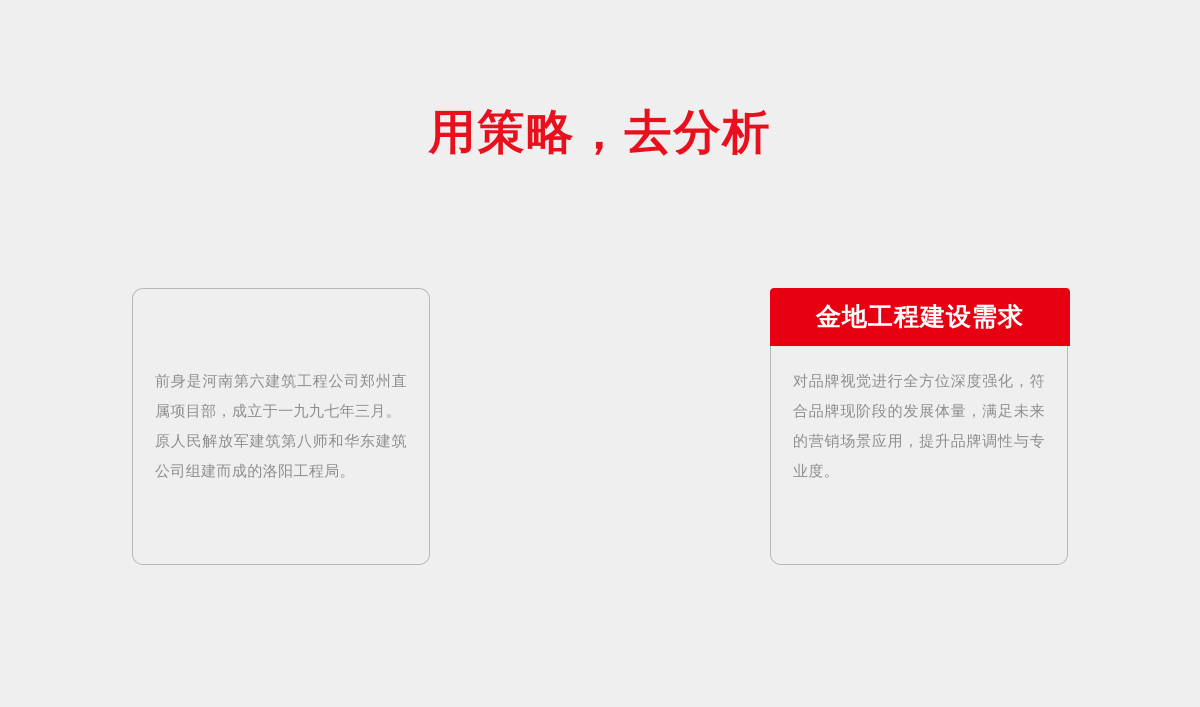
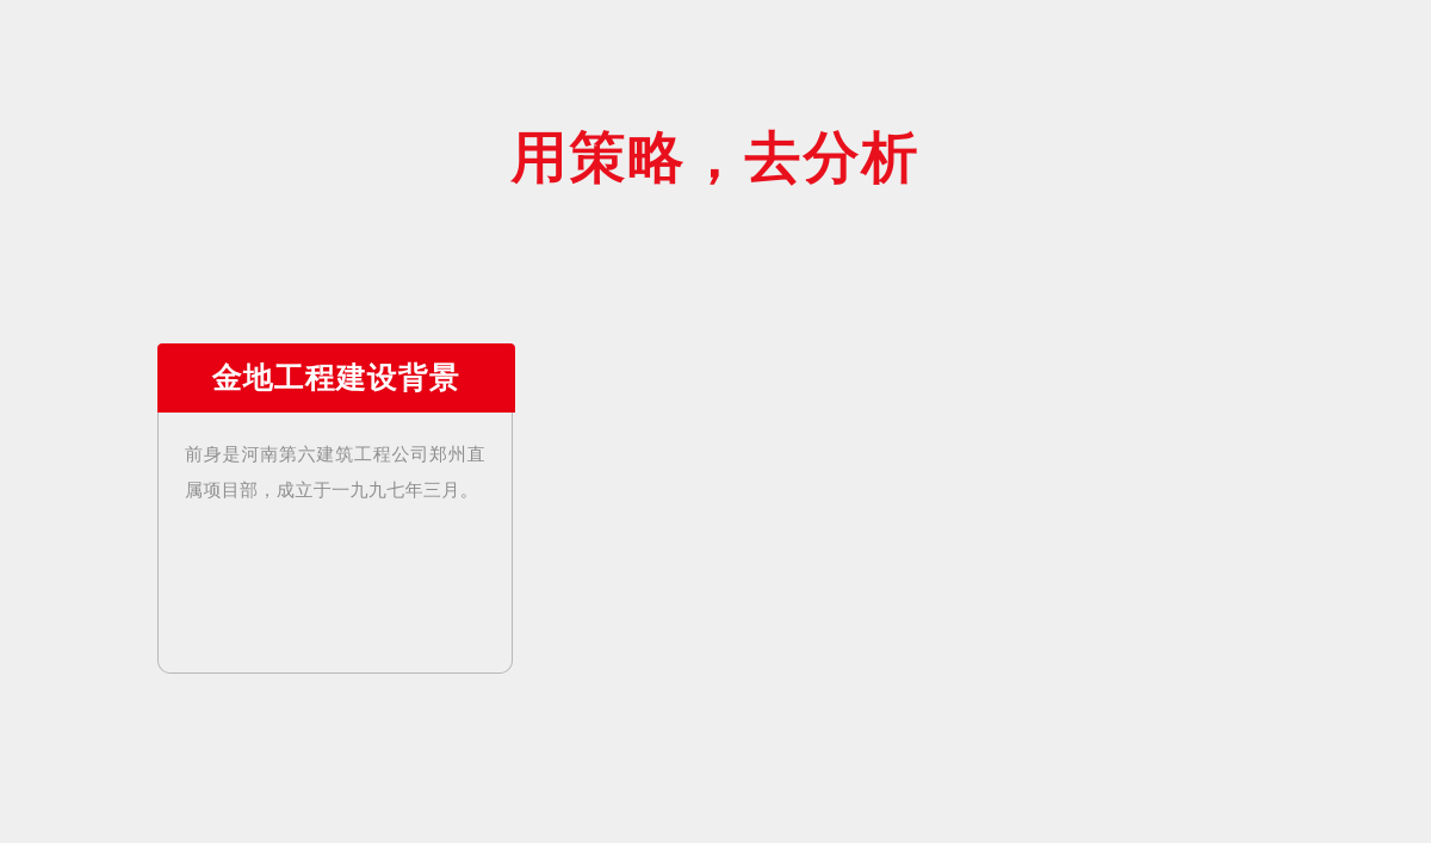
  用策略，去分析
+ 金地工程建设背景
  前身是河南第六建筑工程公司郑州直属项目部，成立于一九九七年三月。
- 原人民解放军建筑第八师和华东建筑公司组建而成的洛阳工程局。
- 金地工程建设需求
- 对品牌视觉进行全方位深度强化，符合品牌现阶段的发展体量，满足未来的营销场景应用，提升品牌调性与专业度。
